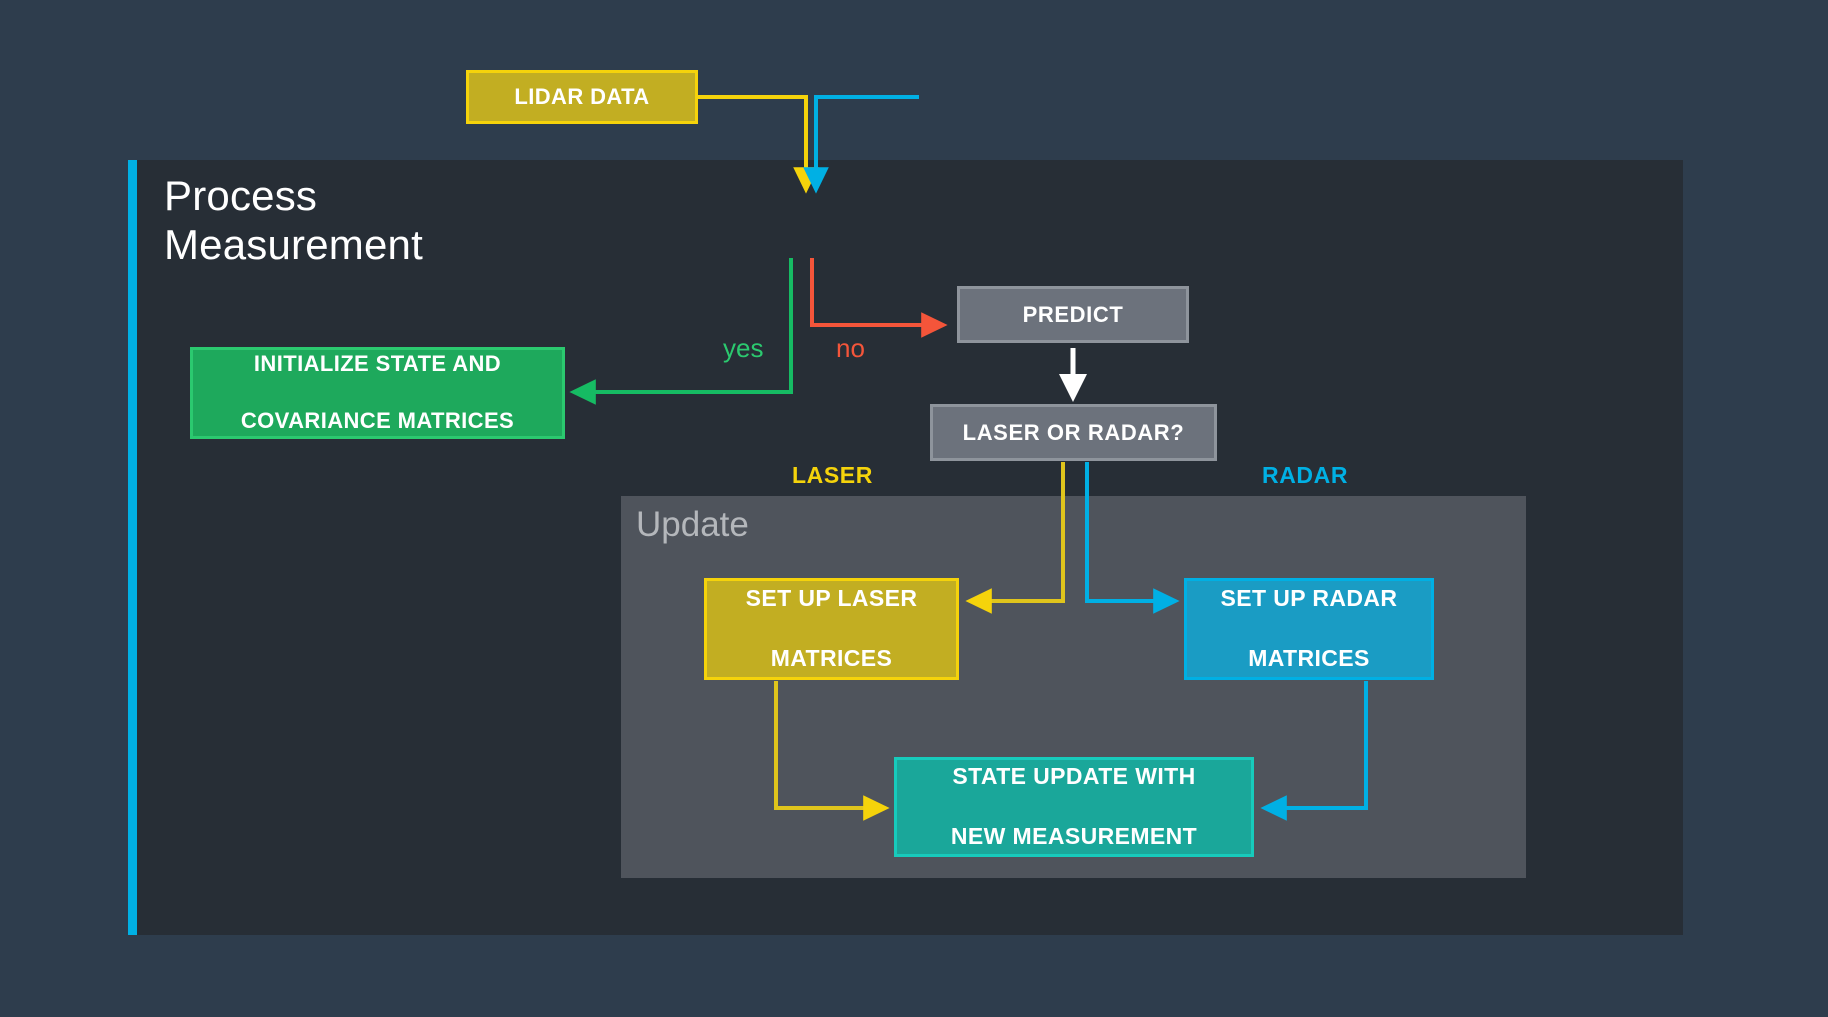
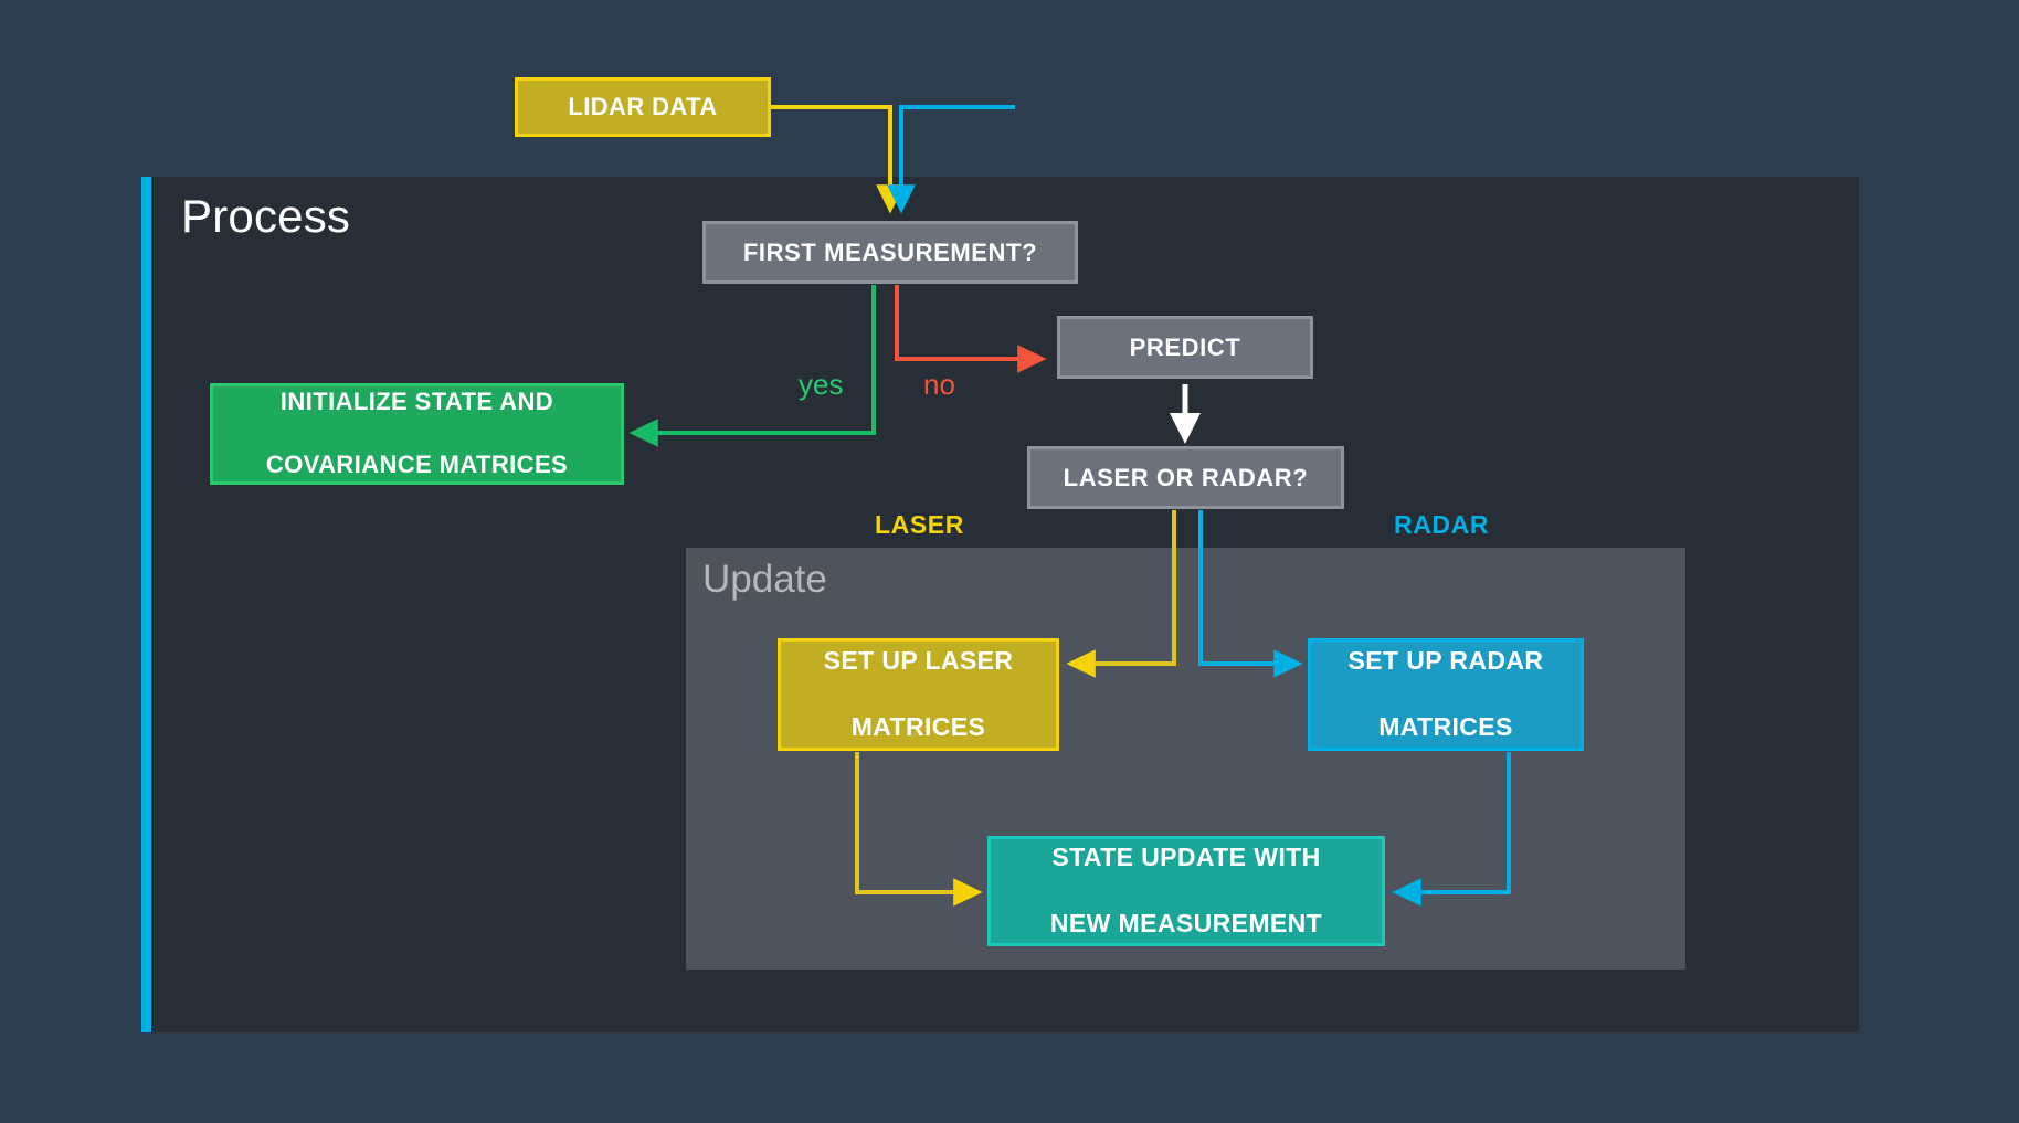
  Process
- Measurement
  Update
  LIDAR DATA
+ FIRST MEASUREMENT?
  PREDICT
  LASER OR RADAR?
  INITIALIZE STATE AND
  COVARIANCE MATRICES
  SET UP LASER
  MATRICES
  SET UP RADAR
  MATRICES
  STATE UPDATE WITH
  NEW MEASUREMENT
  yes
  no
  LASER
  RADAR
